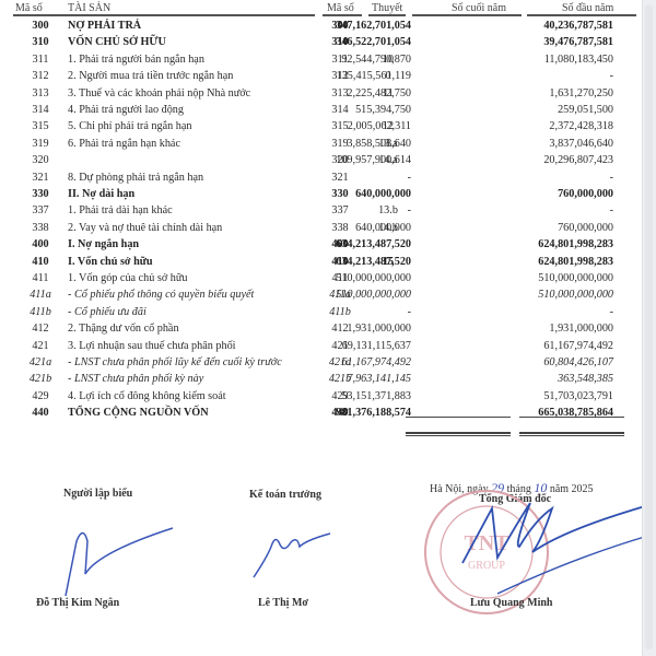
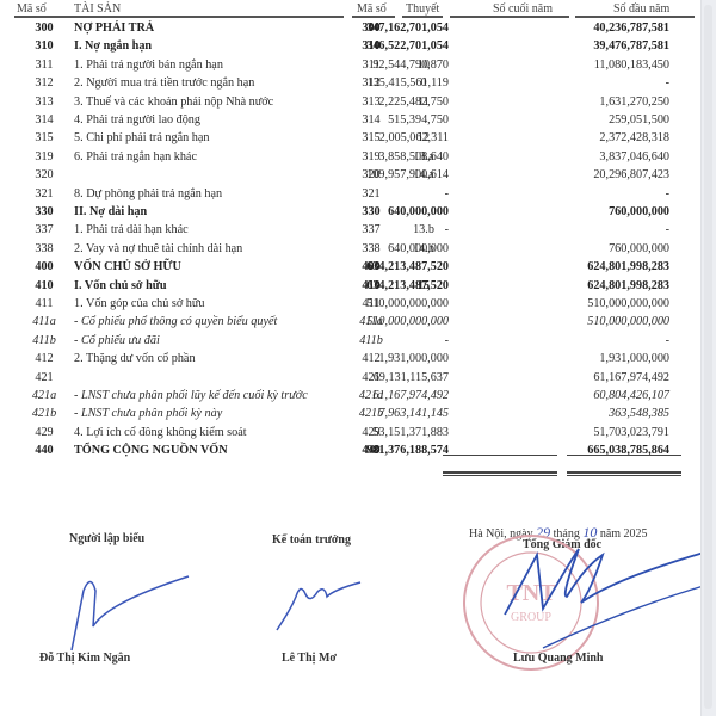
  Mã số
  TÀI SẢN
  Mã số
  Thuyết
  Số cuối năm
  Số đầu năm
  300
  NỢ PHẢI TRẢ
  300
  347,162,701,054
  40,236,787,581
  310
- VỐN CHỦ SỞ HỮU
+ I. Nợ ngắn hạn
  310
  346,522,701,054
  39,476,787,581
  311
  1. Phải trả người bán ngắn hạn
  311
  10
  92,544,790,870
  11,080,183,450
  312
  2. Người mua trả tiền trước ngắn hạn
  312
  0
  135,415,561,119
  -
  313
  3. Thuế và các khoản phải nộp Nhà nước
  313
  11
  2,225,482,750
  1,631,270,250
  314
  4. Phải trả người lao động
  314
  515,394,750
  259,051,500
  315
  5. Chi phí phải trả ngắn hạn
  315
  12
  2,005,062,311
  2,372,428,318
  319
  6. Phải trả ngắn hạn khác
  319
  13.a
  3,858,508,640
  3,837,046,640
  320
  320
  14.a
  109,957,900,614
  20,296,807,423
  321
  8. Dự phòng phải trả ngắn hạn
  321
  -
  -
  330
  II. Nợ dài hạn
  330
  640,000,000
  760,000,000
  337
  1. Phải trả dài hạn khác
  337
  13.b
  -
  -
  338
  2. Vay và nợ thuê tài chính dài hạn
  338
  14.b
  640,000,000
  760,000,000
  400
- I. Nợ ngắn hạn
+ VỐN CHỦ SỞ HỮU
  400
  634,213,487,520
  624,801,998,283
  410
  I. Vốn chủ sở hữu
  410
  15
  634,213,487,520
  624,801,998,283
  411
  1. Vốn góp của chủ sở hữu
  411
  510,000,000,000
  510,000,000,000
  411a
  - Cổ phiếu phổ thông có quyền biểu quyết
  411a
  510,000,000,000
  510,000,000,000
  411b
  - Cổ phiếu ưu đãi
  411b
  -
  -
  412
  2. Thặng dư vốn cổ phần
  412
  1,931,000,000
  1,931,000,000
  421
- 3. Lợi nhuận sau thuế chưa phân phối
  421
  69,131,115,637
  61,167,974,492
  421a
  - LNST chưa phân phối lũy kế đến cuối kỳ trước
  421a
  61,167,974,492
  60,804,426,107
  421b
  - LNST chưa phân phối kỳ này
  421b
  7,963,141,145
  363,548,385
  429
  4. Lợi ích cổ đông không kiểm soát
  429
  53,151,371,883
  51,703,023,791
  440
  TỔNG CỘNG NGUỒN VỐN
  440
  981,376,188,574
  665,038,785,864
  Người lập biểu
  Kế toán trưởng
  Hà Nội, ngày 29 tháng 10 năm 2025
  Tổng Gám đốc
  TNT
  GROUP
  Đỗ Thị Kim Ngân
  Lê Thị Mơ
  Lưu Quang Minh
